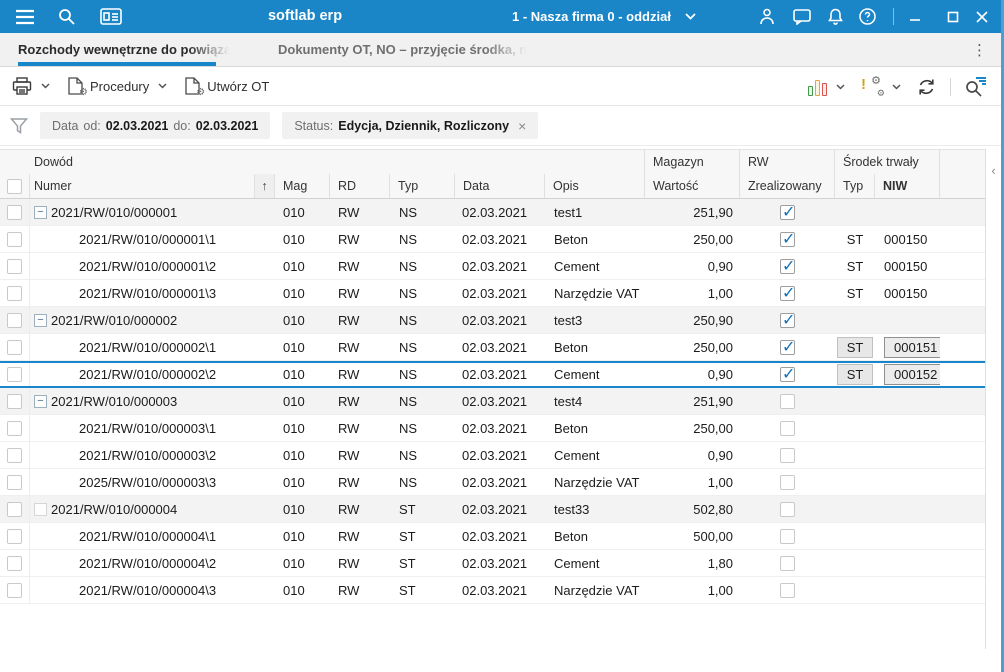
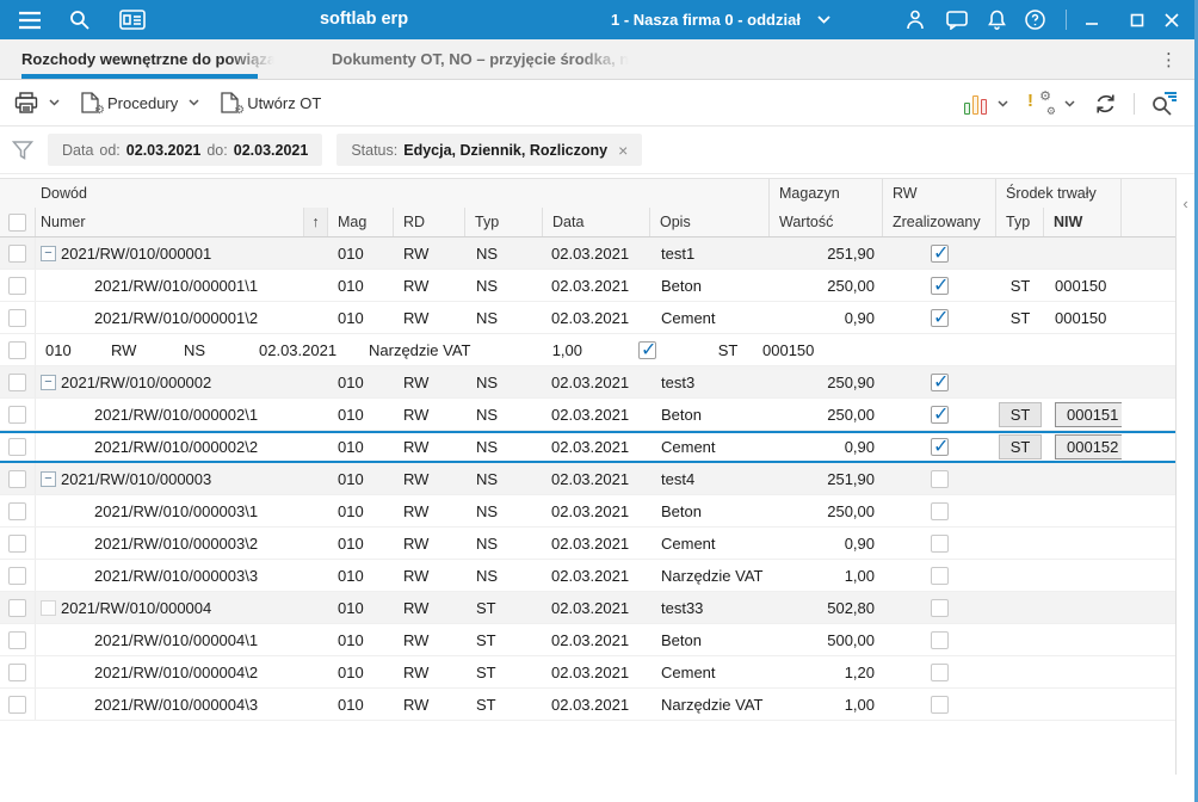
  softlab erp
  1 - Nasza firma 0 - oddział
  Rozchody wewnętrzne do powiąza
  Dokumenty OT, NO – przyjęcie środka, n
  ⋮
  ⚙
  Procedury
  ⚙
  Utwórz OT
  !
  ⚙
  ⚙
  Data
  od:
  02.03.2021
  do:
  02.03.2021
  Status:
  Edycja, Dziennik, Rozliczony
  ×
  Dowód
  Magazyn
  RW
  Środek trwały
  Numer
  ↑
  Mag
  RD
  Typ
  Data
  Opis
  Wartość
  Zrealizowany
  Typ
  NIW
  −
  2021/RW/010/000001
  010
  RW
  NS
  02.03.2021
  test1
  251,90
  2021/RW/010/000001\1
  010
  RW
  NS
  02.03.2021
  Beton
  250,00
  ST
  000150
  2021/RW/010/000001\2
  010
  RW
  NS
  02.03.2021
  Cement
  0,90
  ST
  000150
- 2021/RW/010/000001\3
  010
  RW
  NS
  02.03.2021
  Narzędzie VAT
  1,00
  ST
  000150
  −
  2021/RW/010/000002
  010
  RW
  NS
  02.03.2021
  test3
  250,90
  2021/RW/010/000002\1
  010
  RW
  NS
  02.03.2021
  Beton
  250,00
  ST
  000151
  2021/RW/010/000002\2
  010
  RW
  NS
  02.03.2021
  Cement
  0,90
  ST
  000152
  −
  2021/RW/010/000003
  010
  RW
  NS
  02.03.2021
  test4
  251,90
  2021/RW/010/000003\1
  010
  RW
  NS
  02.03.2021
  Beton
  250,00
  2021/RW/010/000003\2
  010
  RW
  NS
  02.03.2021
  Cement
  0,90
- 2025/RW/010/000003\3
+ 2021/RW/010/000003\3
  010
  RW
  NS
  02.03.2021
  Narzędzie VAT
  1,00
  2021/RW/010/000004
  010
  RW
  ST
  02.03.2021
  test33
  502,80
  2021/RW/010/000004\1
  010
  RW
  ST
  02.03.2021
  Beton
  500,00
  2021/RW/010/000004\2
  010
  RW
  ST
  02.03.2021
  Cement
- 1,80
+ 1,20
  2021/RW/010/000004\3
  010
  RW
  ST
  02.03.2021
  Narzędzie VAT
  1,00
  ‹
